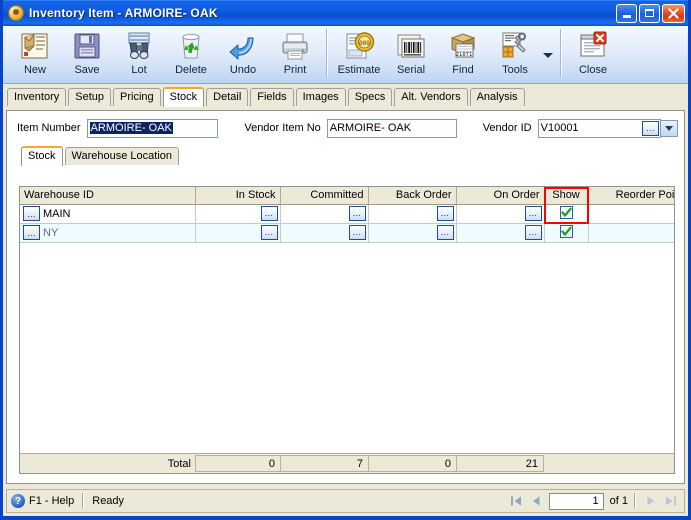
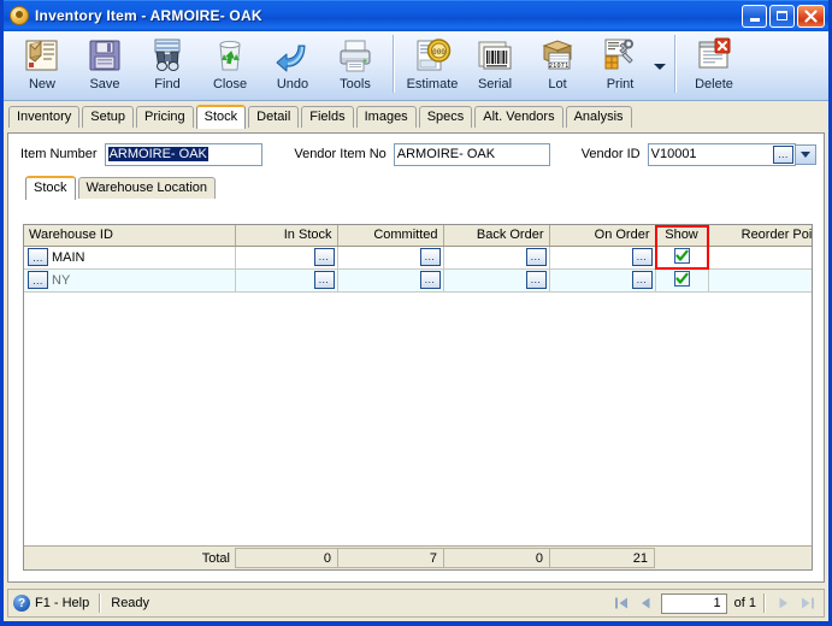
  Inventory Item - ARMOIRE- OAK
  New
  Save
- Lot
+ Find
- Delete
+ Close
  Undo
- Print
+ Tools
  Estimate
  Serial
- Find
+ Lot
- Tools
+ Print
- Close
+ Delete
  Inventory
  Setup
  Pricing
  Stock
  Detail
  Fields
  Images
  Specs
  Alt. Vendors
  Analysis
  Item Number
  ARMOIRE- OAK
  Vendor Item No
  ARMOIRE- OAK
  Vendor ID
  V10001
  …
  Stock
  Warehouse Location
  Warehouse ID	In Stock	Committed	Back Order	On Order	Show	Reorder Poi
  Total
  0
  7
  0
  21
  ?
  F1 - Help
  Ready
  1
  of 1
